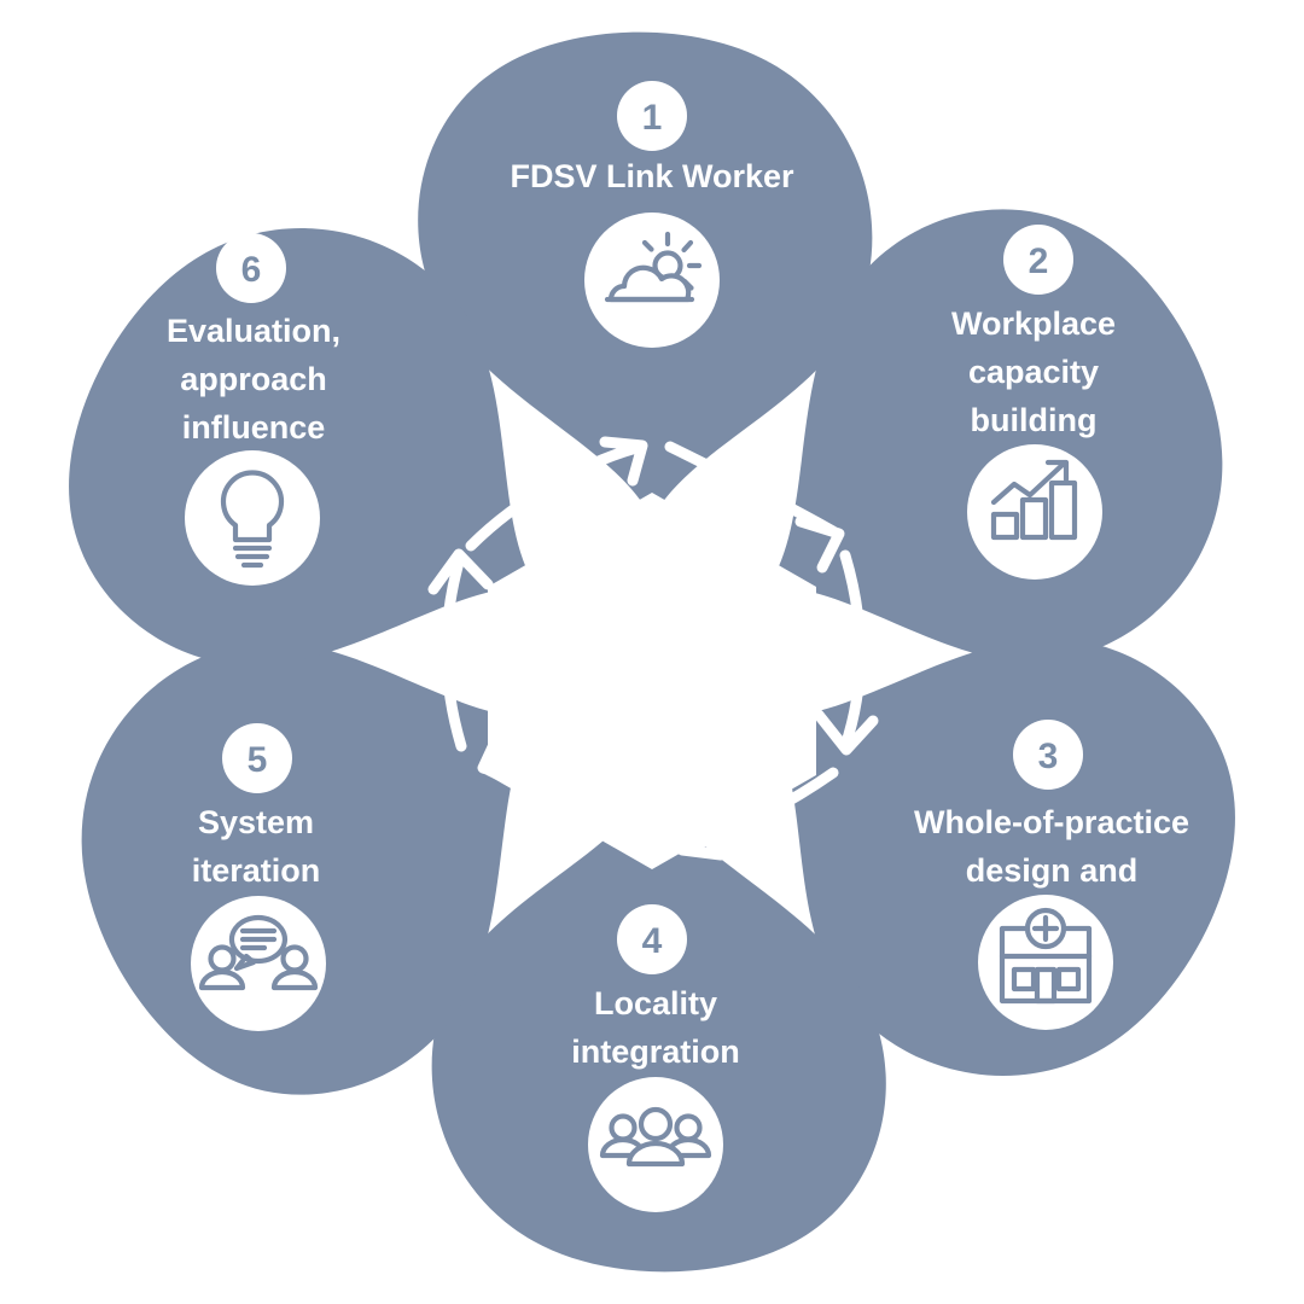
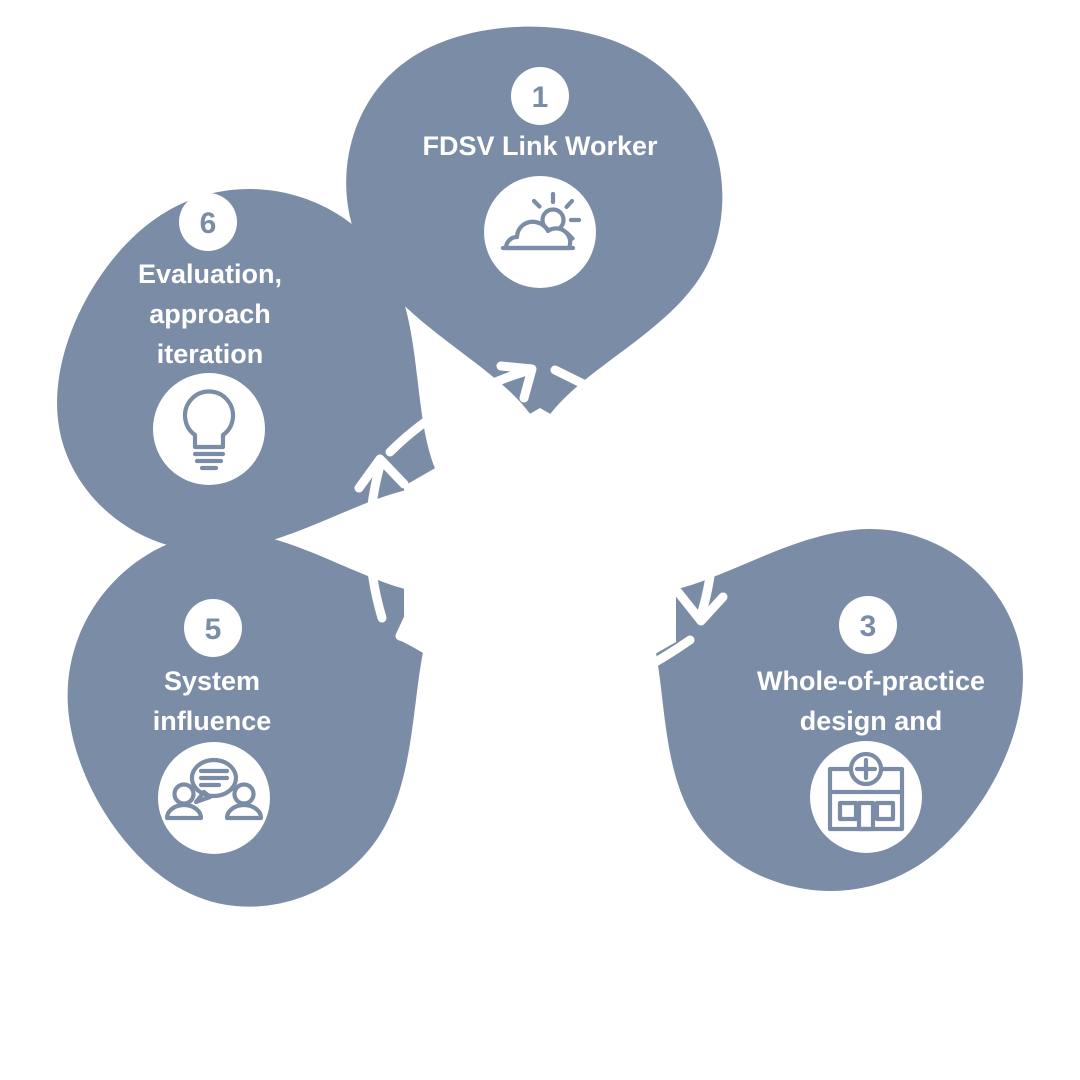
  1
  FDSV Link Worker
- 2
- Workplace
- capacity
- building
  3
  Whole-of-practice
  design and
- 4
- Locality
- integration
  5
  System
- iteration
+ influence
  6
  Evaluation,
  approach
- influence
+ iteration
